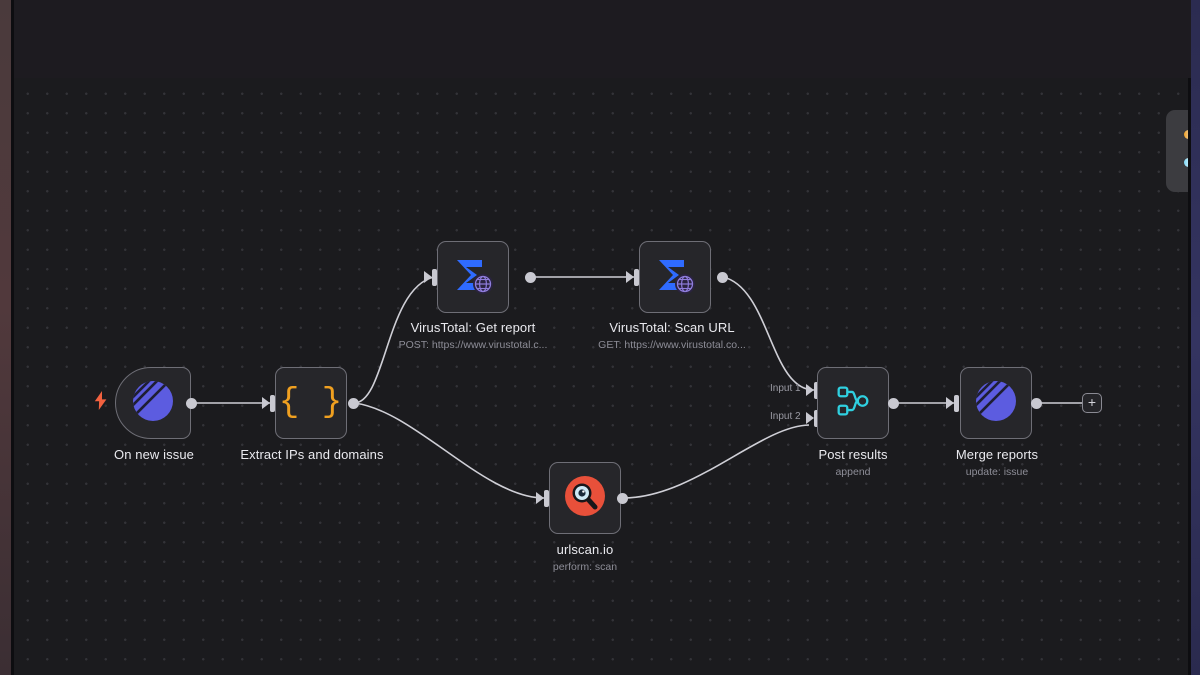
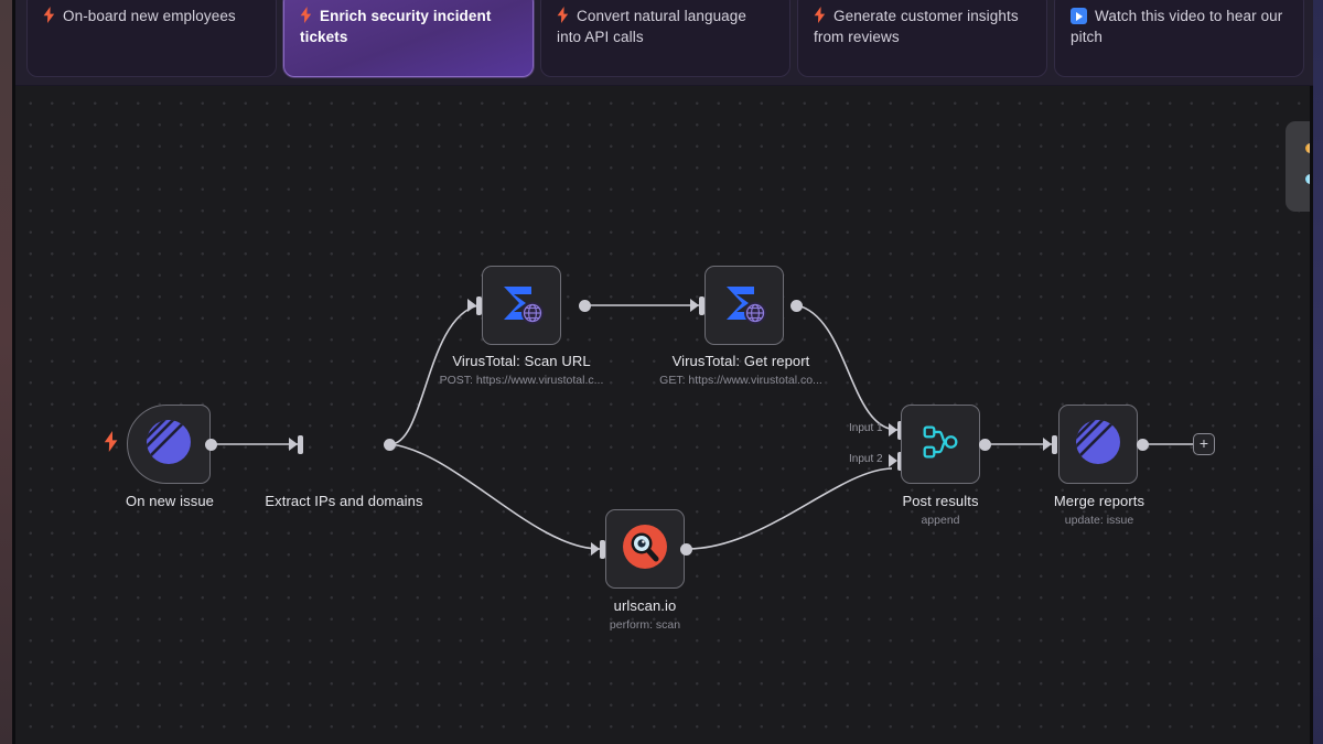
+ On-board new employees
+ Enrich security incident tickets
+ Convert natural language into API calls
+ Generate customer insights from reviews
+ Watch this video to hear our pitch
  On new issue
- { }
  Extract IPs and domains
- VirusTotal: Get report
+ VirusTotal: Scan URL
  POST: https://www.virustotal.c...
- VirusTotal: Scan URL
+ VirusTotal: Get report
  GET: https://www.virustotal.co...
  urlscan.io
  perform: scan
  Input 1
  Input 2
  Post results
  append
  Merge reports
  update: issue
  +
